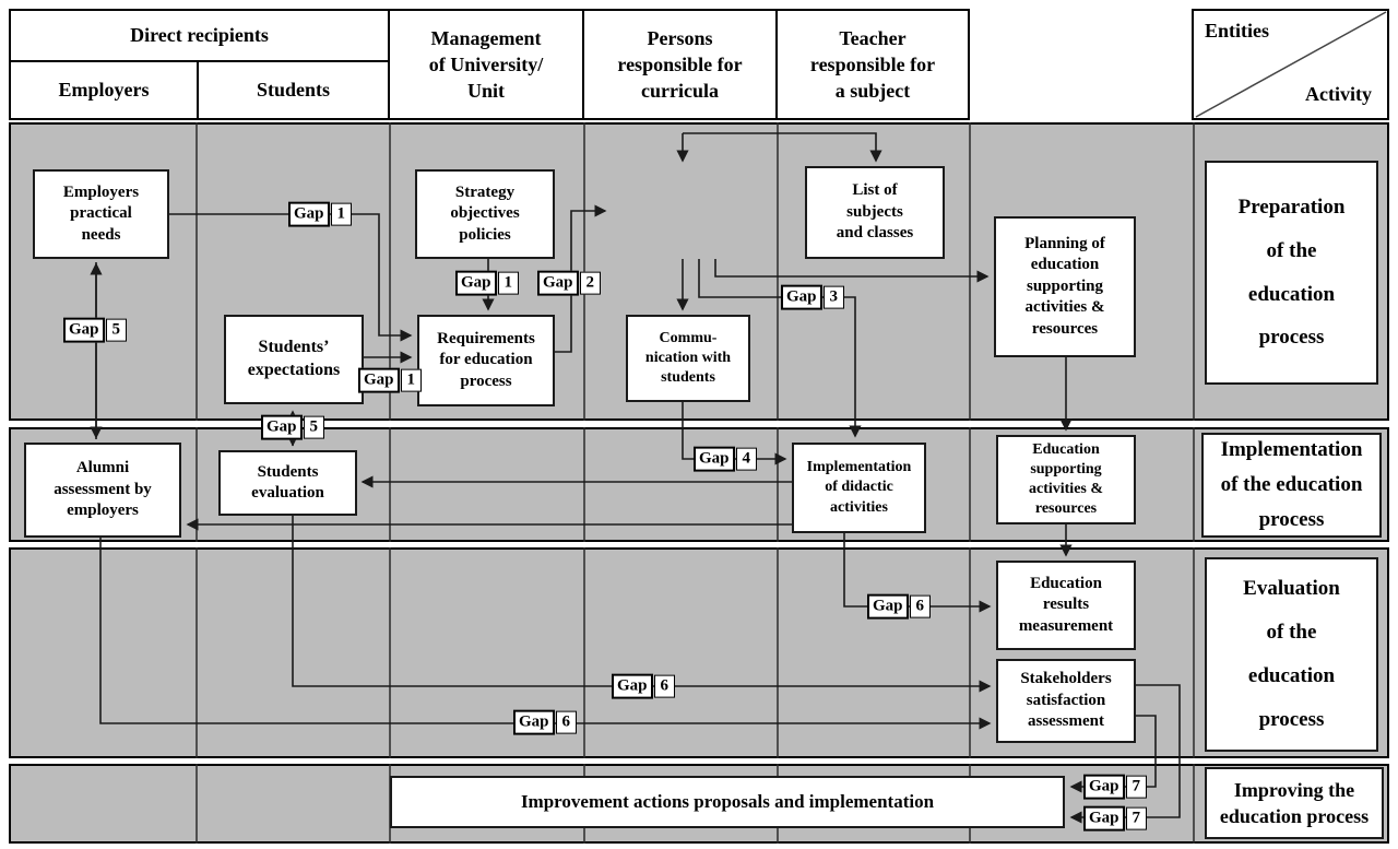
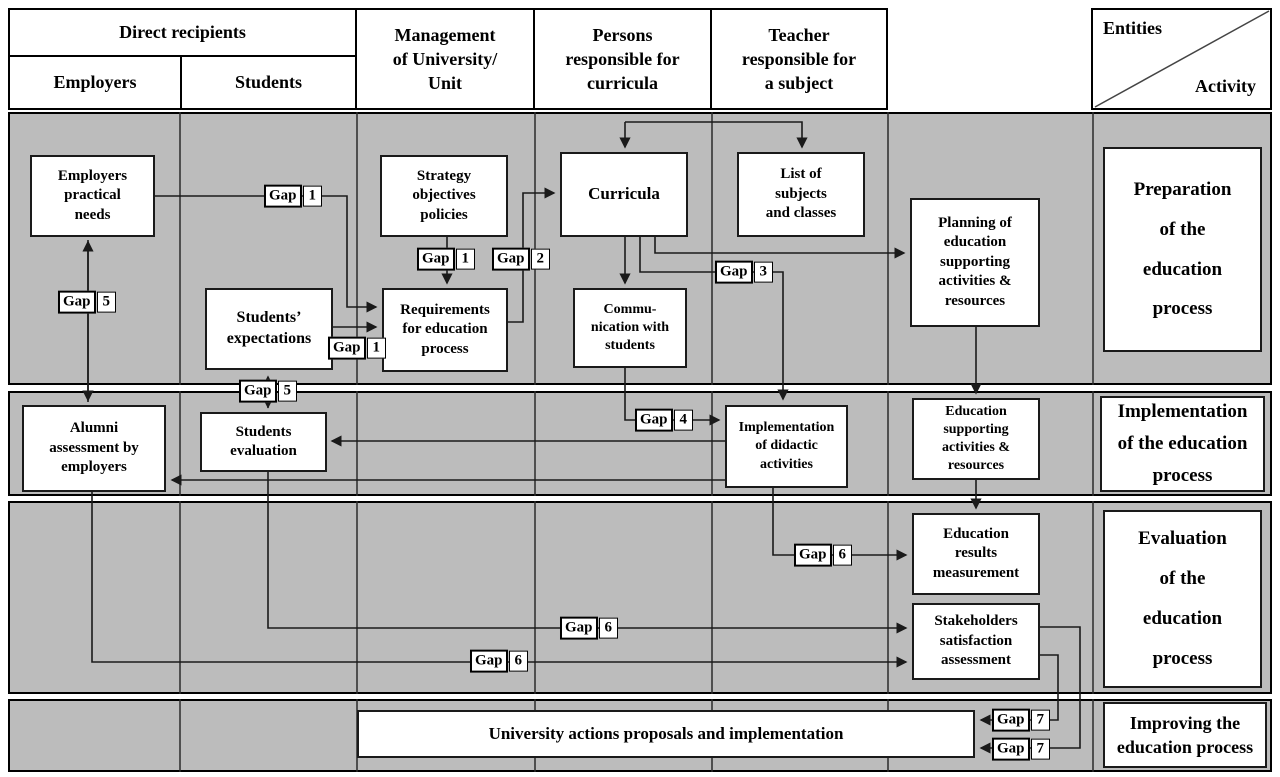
  Direct recipients
  Employers
  Students
  Management
  of University/
  Unit
  Persons
  responsible for
  curricula
  Teacher
  responsible for
  a subject
  Entities
  Activity
  Employers
  practical
  needs
  Strategy
  objectives
  policies
+ Curricula
  List of
  subjects
  and classes
  Planning of
  education
  supporting
  activities &
  resources
  Students’
  expectations
  Requirements
  for education
  process
  Commu-
  nication with
  students
  Alumni
  assessment by
  employers
  Students
  evaluation
  Implementation
  of didactic
  activities
  Education
  supporting
  activities &
  resources
  Education
  results
  measurement
  Stakeholders
  satisfaction
  assessment
- Improvement actions proposals and implementation
+ University actions proposals and implementation
  Preparation
  of the
  education
  process
  Implementation
  of the education
  process
  Evaluation
  of the
  education
  process
  Improving the
  education process
  Gap
  1
  Gap
  1
  Gap
  1
  Gap
  2
  Gap
  3
  Gap
  4
  Gap
  5
  Gap
  5
  Gap
  6
  Gap
  6
  Gap
  6
  Gap
  7
  Gap
  7
